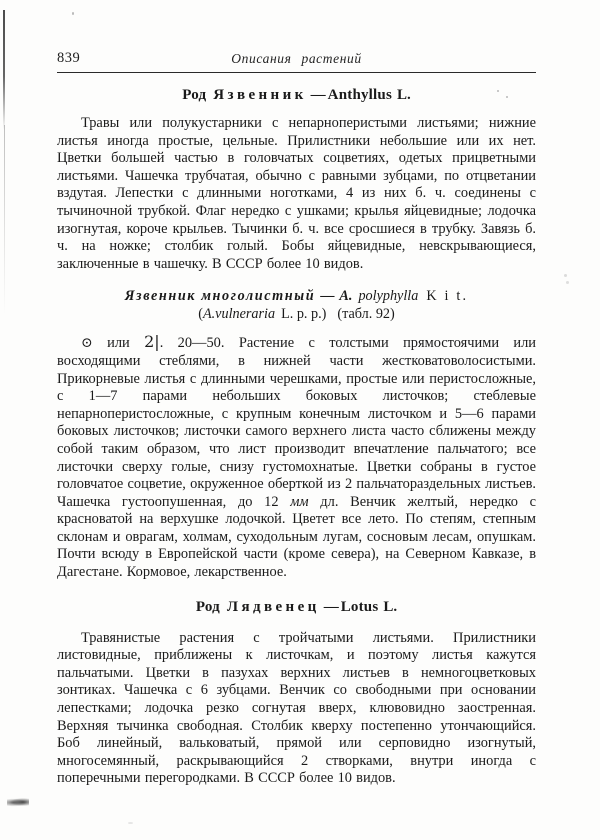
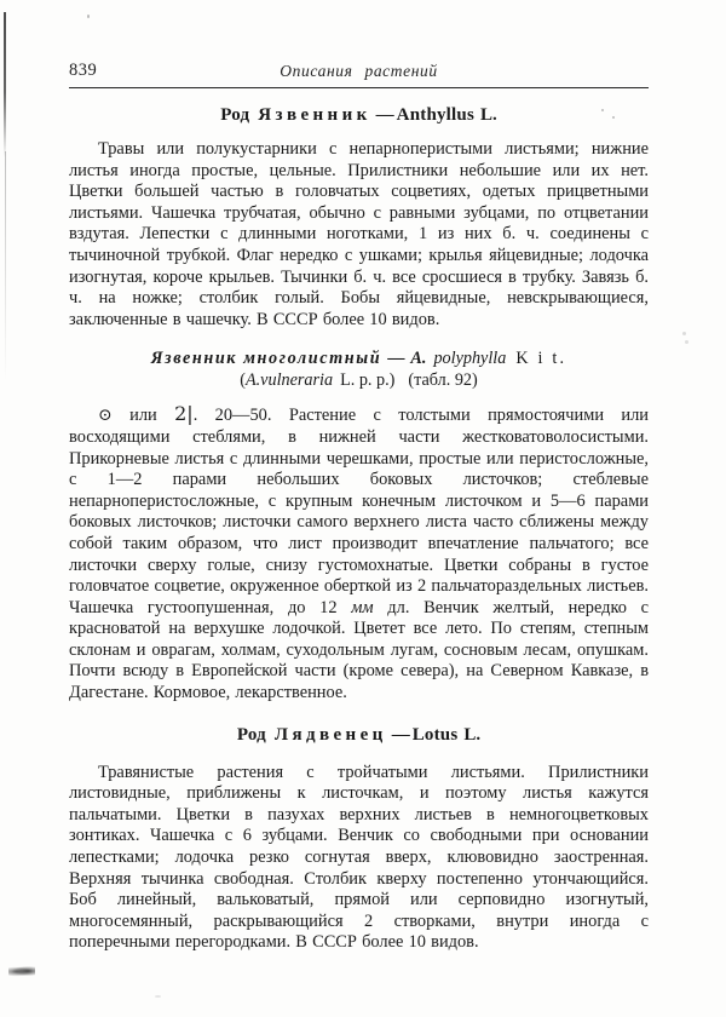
  839
  Описания растений
  Род Язвенник — Anthyllus L.
- Травы или полукустарники с непарноперистыми листьями; нижние листья иногда простые, цельные. Прилистники небольшие или их нет. Цветки большей частью в головчатых соцветиях, одетых прицветными листьями. Чашечка трубчатая, обычно с равными зубцами, по отцветании вздутая. Лепестки с длинными ноготками, 4 из них б. ч. соединены с тычиночной трубкой. Флаг нередко с ушками; крылья яйцевидные; лодочка изогнутая, короче крыльев. Тычинки б. ч. все сросшиеся в трубку. Завязь б. ч. на ножке; столбик голый. Бобы яйцевидные, невскрывающиеся, заключенные в чашечку. В СССР более 10 видов.
+ Травы или полукустарники с непарноперистыми листьями; нижние листья иногда простые, цельные. Прилистники небольшие или их нет. Цветки большей частью в головчатых соцветиях, одетых прицветными листьями. Чашечка трубчатая, обычно с равными зубцами, по отцветании вздутая. Лепестки с длинными ноготками, 1 из них б. ч. соединены с тычиночной трубкой. Флаг нередко с ушками; крылья яйцевидные; лодочка изогнутая, короче крыльев. Тычинки б. ч. все сросшиеся в трубку. Завязь б. ч. на ножке; столбик голый. Бобы яйцевидные, невскрывающиеся, заключенные в чашечку. В СССР более 10 видов.
  Язвенник многолистный — A. polyphylla K i t.
  (A.vulneraria L. p. p.) (табл. 92)
- ⊙ или 2|. 20—50. Растение с толстыми прямостоячими или восходящими стеблями, в нижней части жестковатоволосистыми. Прикорневые листья с длинными черешками, простые или перистосложные, с 1—7 парами небольших боковых листочков; стеблевые непарноперистосложные, с крупным конечным листочком и 5—6 парами боковых листочков; листочки самого верхнего листа часто сближены между собой таким образом, что лист производит впечатление пальчатого; все листочки сверху голые, снизу густомохнатые. Цветки собраны в густое головчатое соцветие, окруженное оберткой из 2 пальчатораздельных листьев. Чашечка густоопушенная, до 12 мм дл. Венчик желтый, нередко с красноватой на верхушке лодочкой. Цветет все лето. По степям, степным склонам и оврагам, холмам, суходольным лугам, сосновым лесам, опушкам. Почти всюду в Европейской части (кроме севера), на Северном Кавказе, в Дагестане. Кормовое, лекарственное.
+ ⊙ или 2|. 20—50. Растение с толстыми прямостоячими или восходящими стеблями, в нижней части жестковатоволосистыми. Прикорневые листья с длинными черешками, простые или перистосложные, с 1—2 парами небольших боковых листочков; стеблевые непарноперистосложные, с крупным конечным листочком и 5—6 парами боковых листочков; листочки самого верхнего листа часто сближены между собой таким образом, что лист производит впечатление пальчатого; все листочки сверху голые, снизу густомохнатые. Цветки собраны в густое головчатое соцветие, окруженное оберткой из 2 пальчатораздельных листьев. Чашечка густоопушенная, до 12 мм дл. Венчик желтый, нередко с красноватой на верхушке лодочкой. Цветет все лето. По степям, степным склонам и оврагам, холмам, суходольным лугам, сосновым лесам, опушкам. Почти всюду в Европейской части (кроме севера), на Северном Кавказе, в Дагестане. Кормовое, лекарственное.
  Род Лядвенец — Lotus L.
  Травянистые растения с тройчатыми листьями. Прилистники листовидные, приближены к листочкам, и поэтому листья кажутся пальчатыми. Цветки в пазухах верхних листьев в немногоцветковых зонтиках. Чашечка с 6 зубцами. Венчик со свободными при основании лепестками; лодочка резко согнутая вверх, клювовидно заостренная. Верхняя тычинка свободная. Столбик кверху постепенно утончающийся. Боб линейный, вальковатый, прямой или серповидно изогнутый, многосемянный, раскрывающийся 2 створками, внутри иногда с поперечными перегородками. В СССР более 10 видов.
